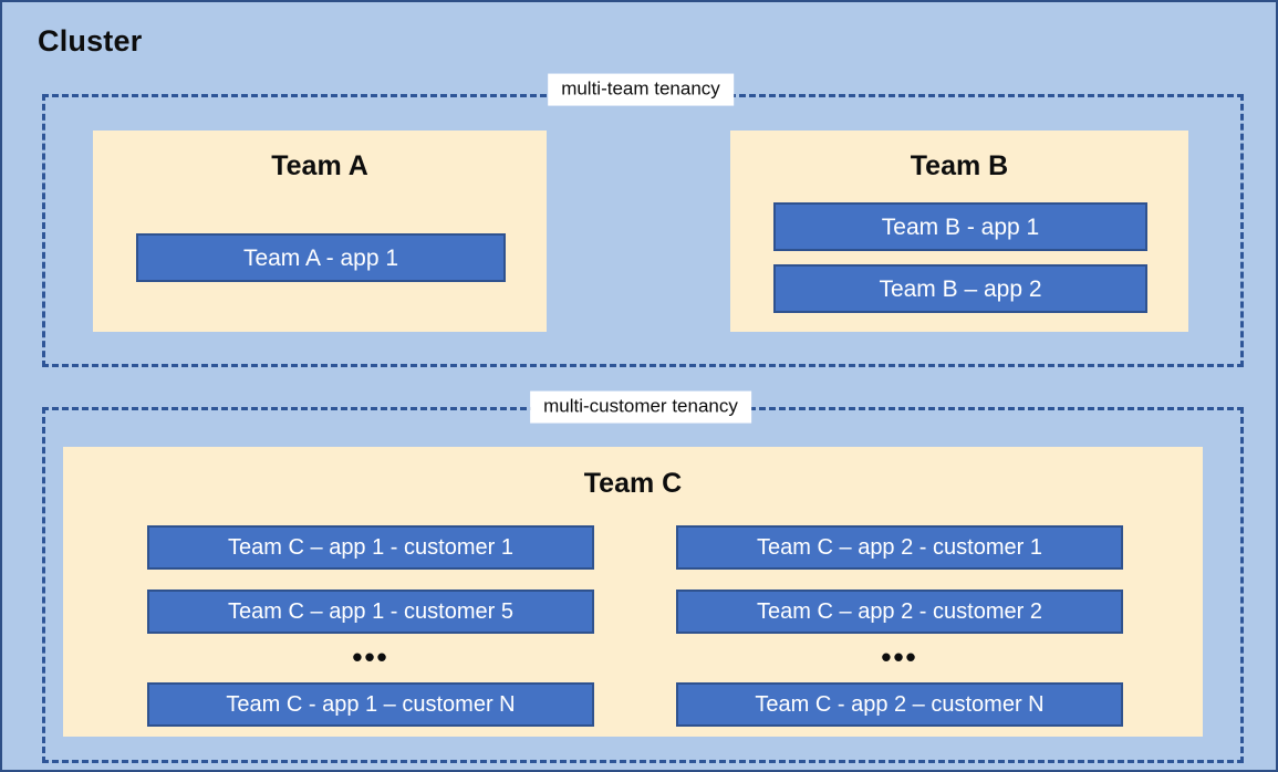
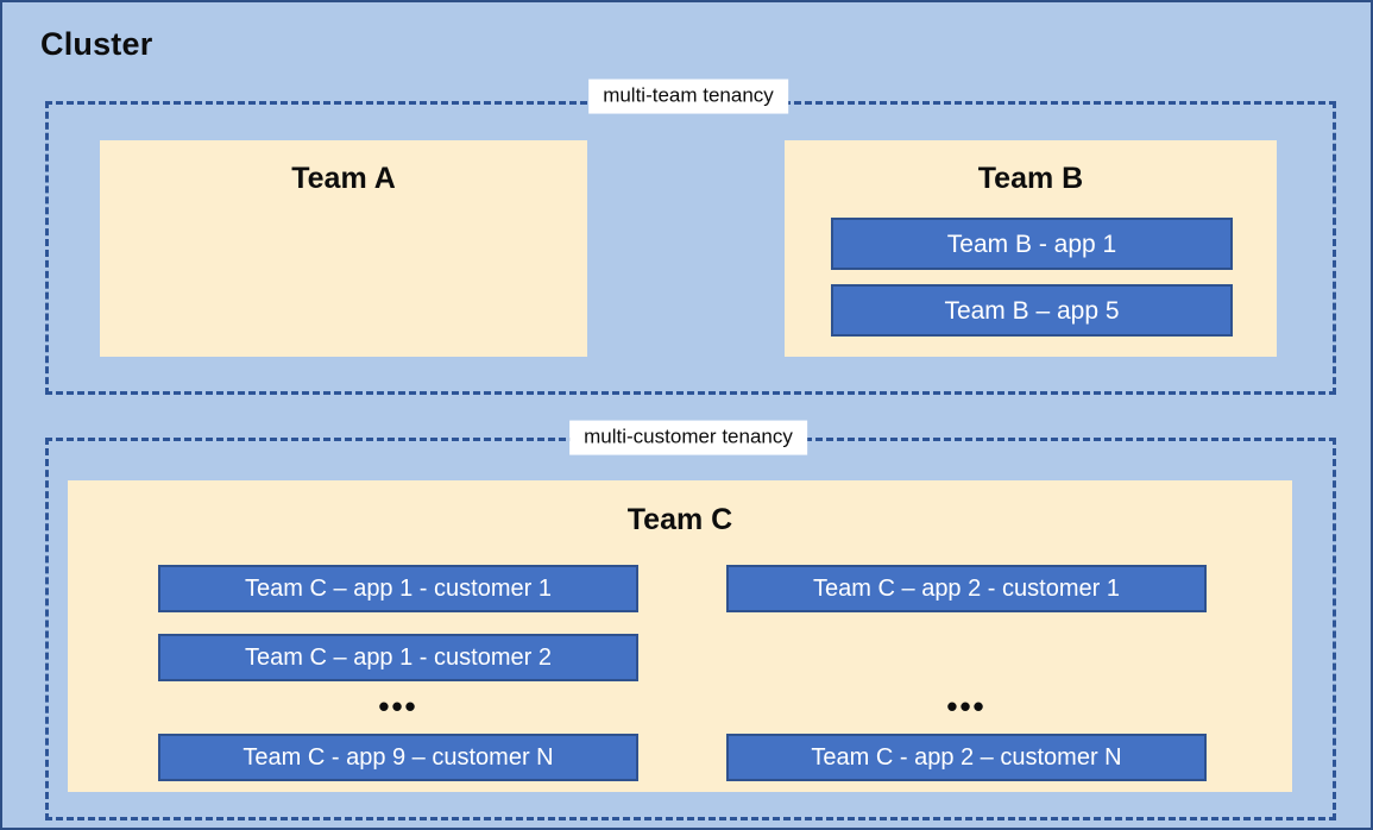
  Cluster
  multi-team tenancy
  Team A
- Team A - app 1
  Team B
  Team B - app 1
- Team B – app 2
+ Team B – app 5
  multi-customer tenancy
  Team C
  Team C – app 1 - customer 1
- Team C – app 1 - customer 5
+ Team C – app 1 - customer 2
  •••
- Team C - app 1 – customer N
+ Team C - app 9 – customer N
  Team C – app 2 - customer 1
- Team C – app 2 - customer 2
  •••
  Team C - app 2 – customer N
